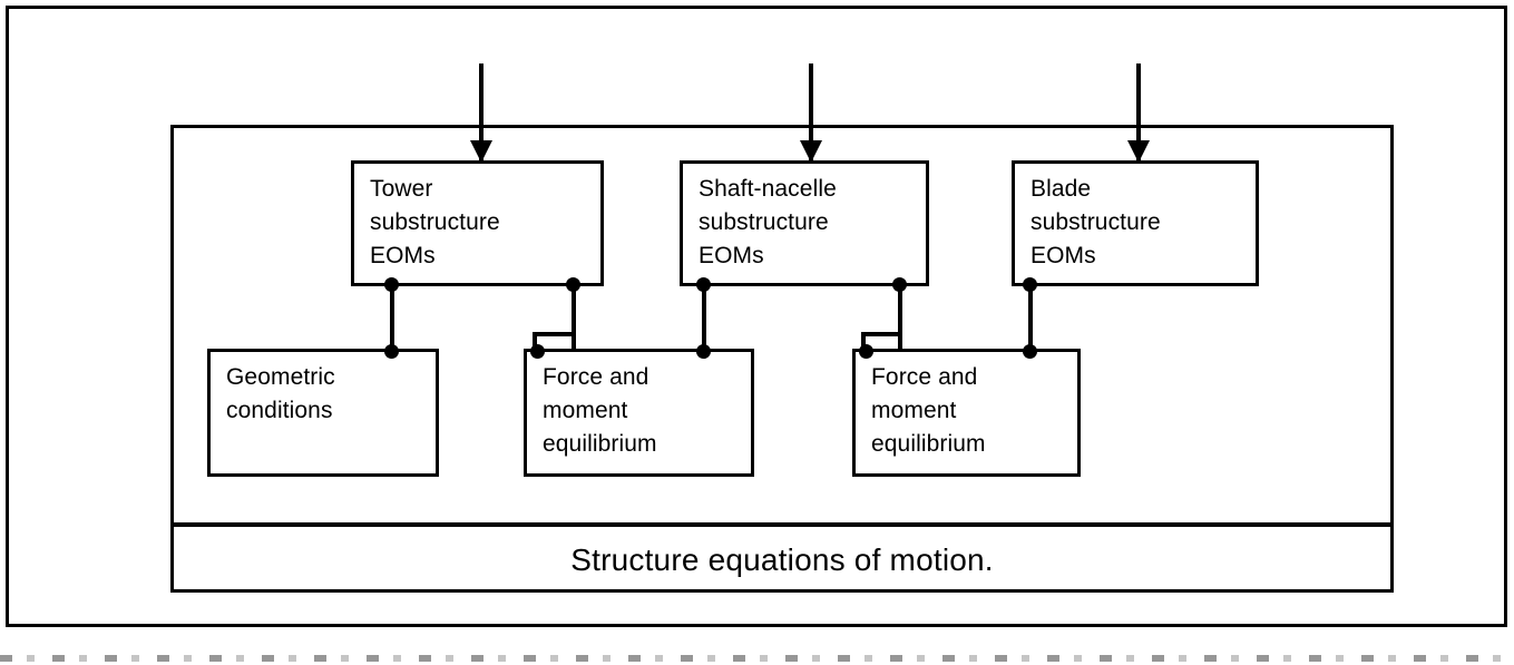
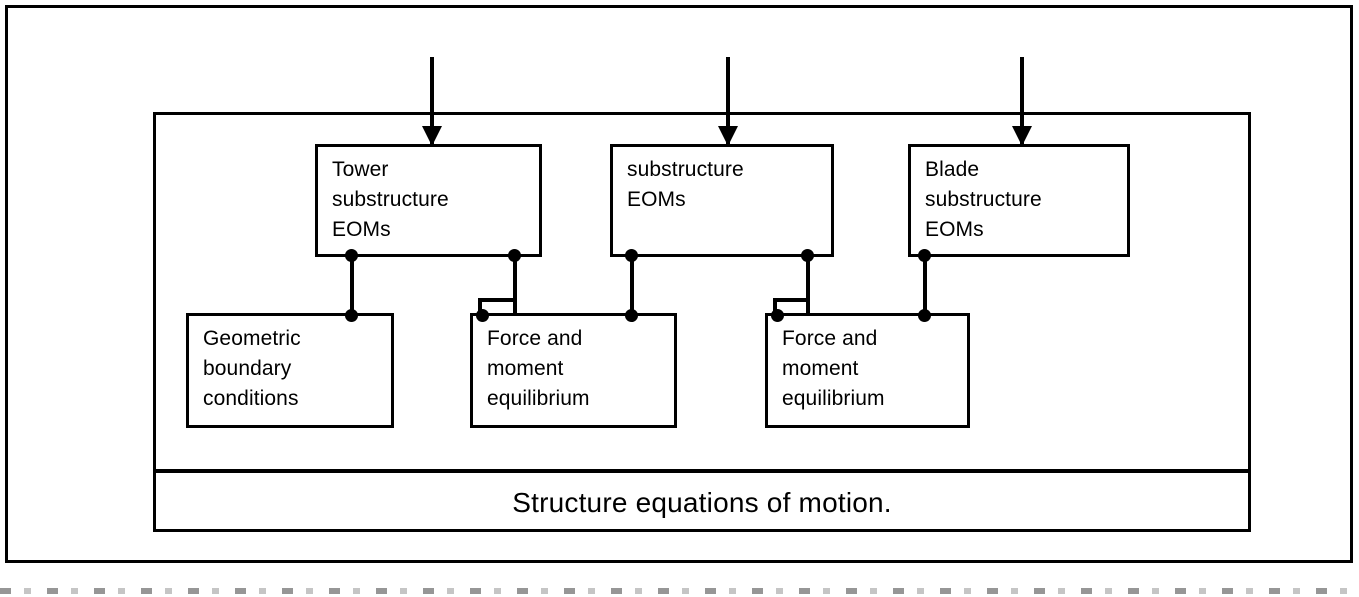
  Tower
  substructure
  EOMs
- Shaft-nacelle
  substructure
  EOMs
  Blade
  substructure
  EOMs
  Geometric
+ boundary
  conditions
  Force and
  moment
  equilibrium
  Force and
  moment
  equilibrium
  Structure equations of motion.
